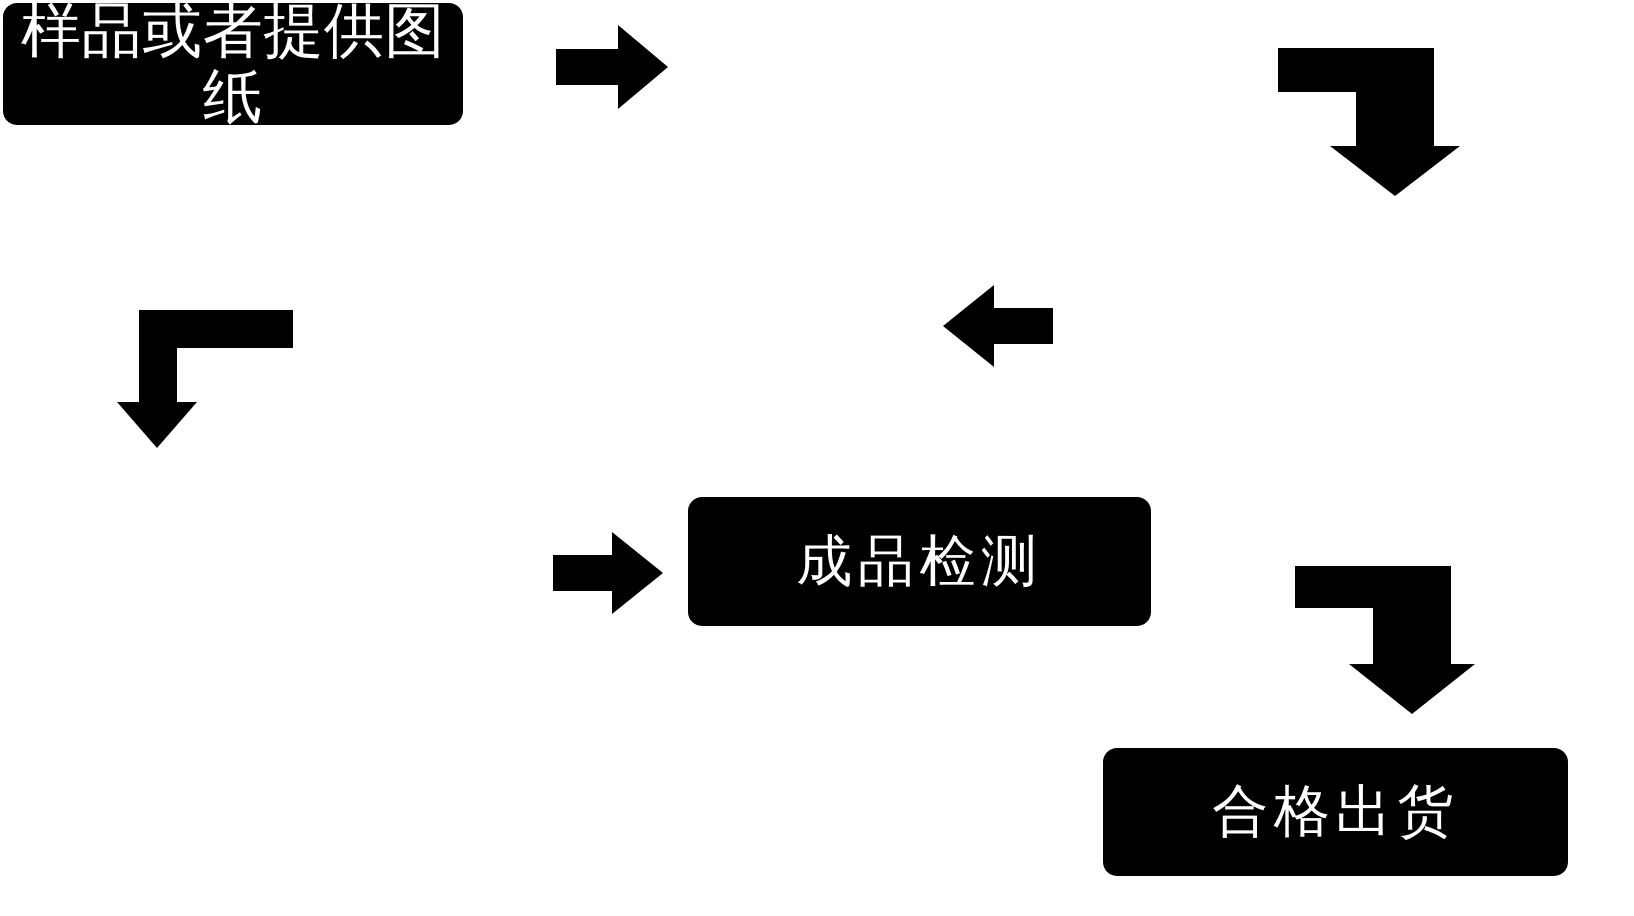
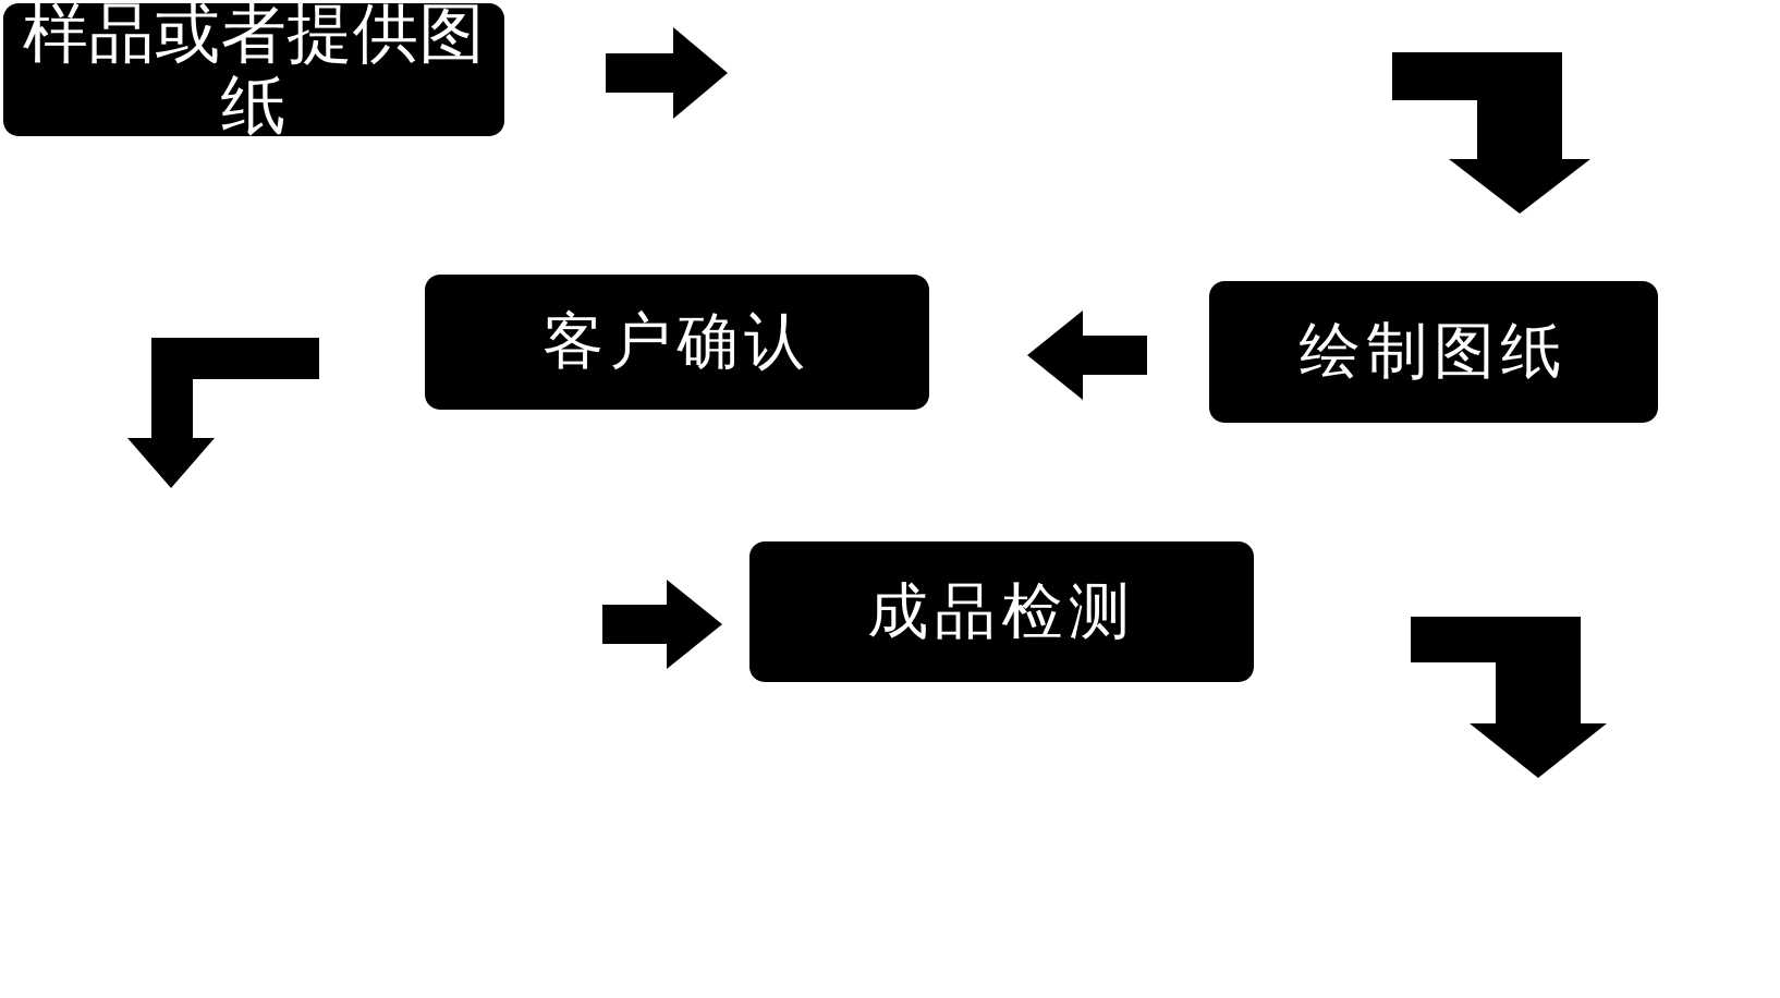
  样品或者提供图纸
+ 客户确认
+ 绘制图纸
  成品检测
- 合格出货
